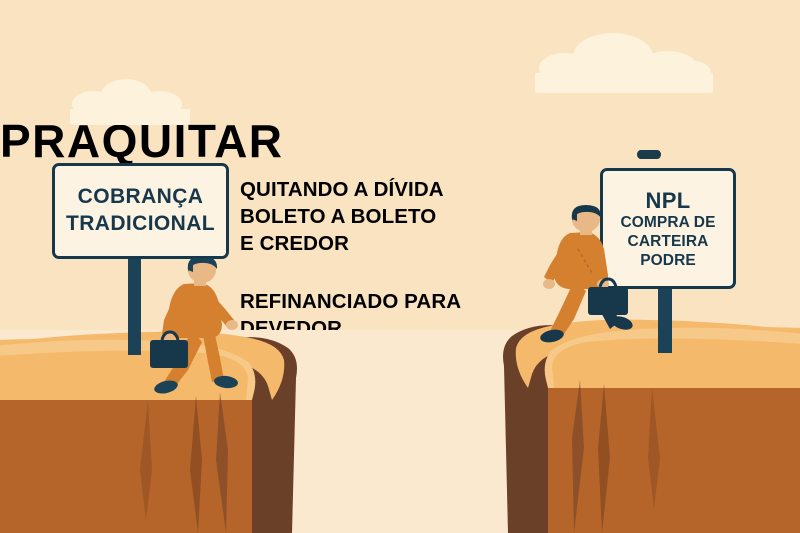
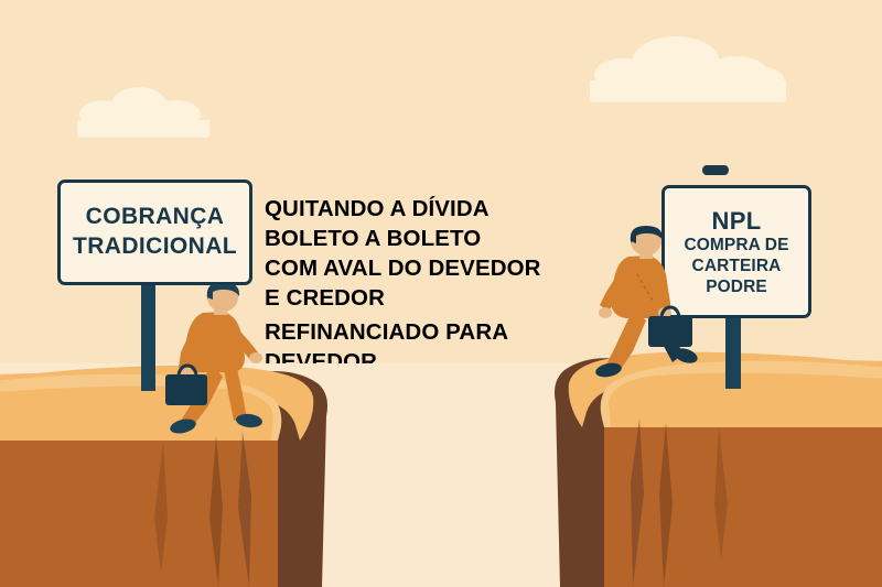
  COBRANÇA
  TRADICIONAL
  NPL
  COMPRA DE
  CARTEIRA
  PODRE
- PRAQUITAR
  QUITANDO A DÍVIDA
  BOLETO A BOLETO
+ COM AVAL DO DEVEDOR
  E CREDOR
  REFINANCIADO PARA
  DEVEDOR
